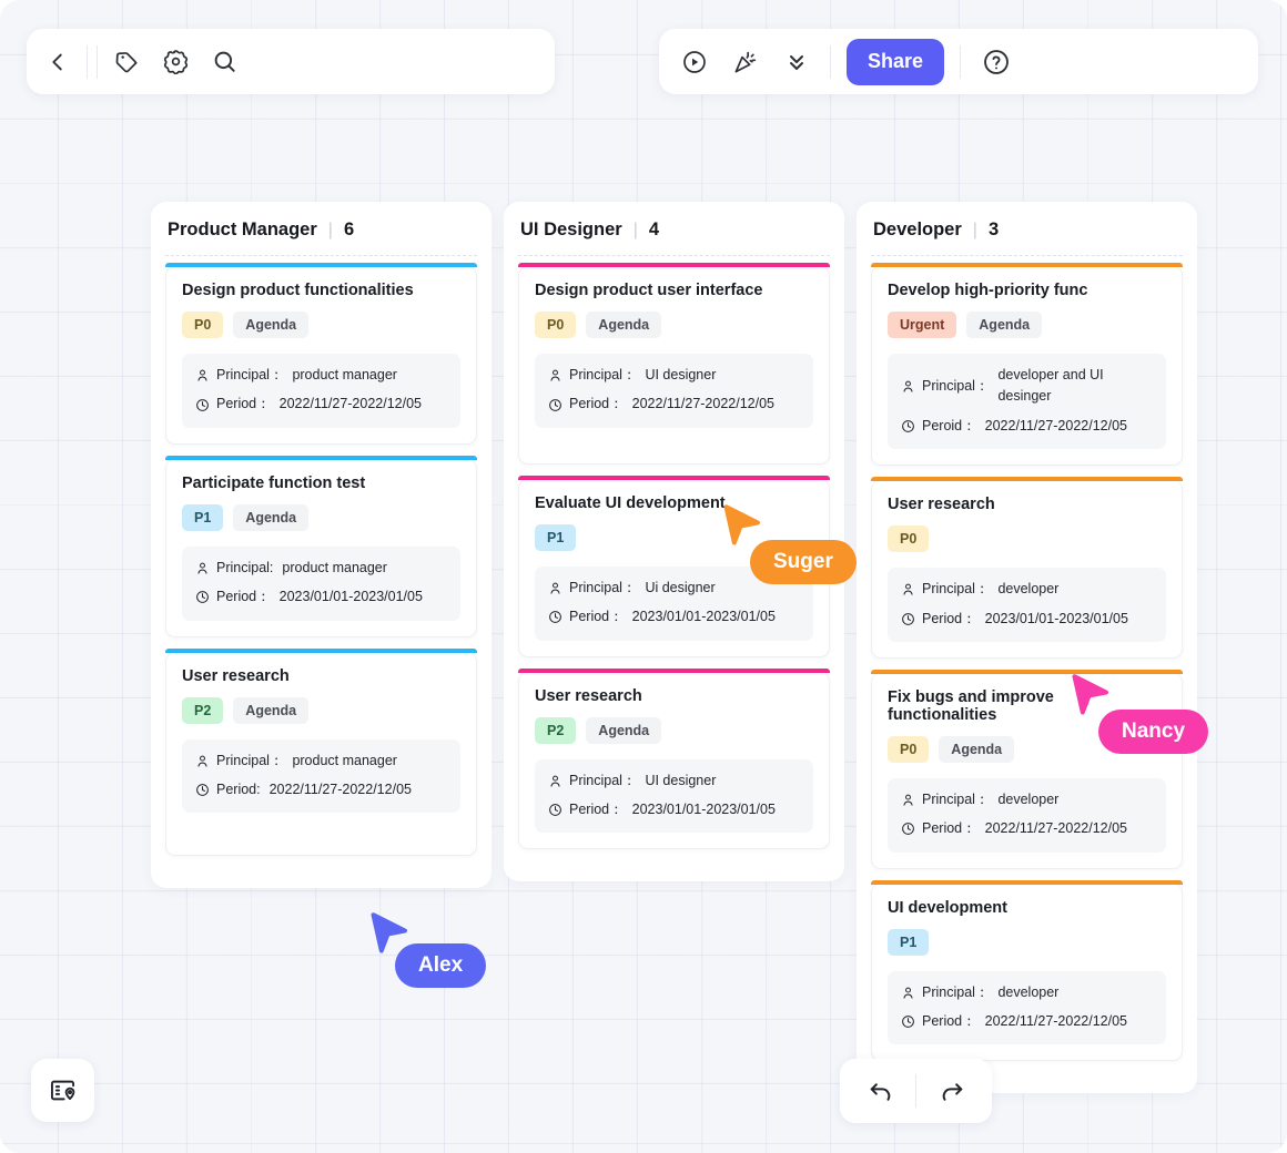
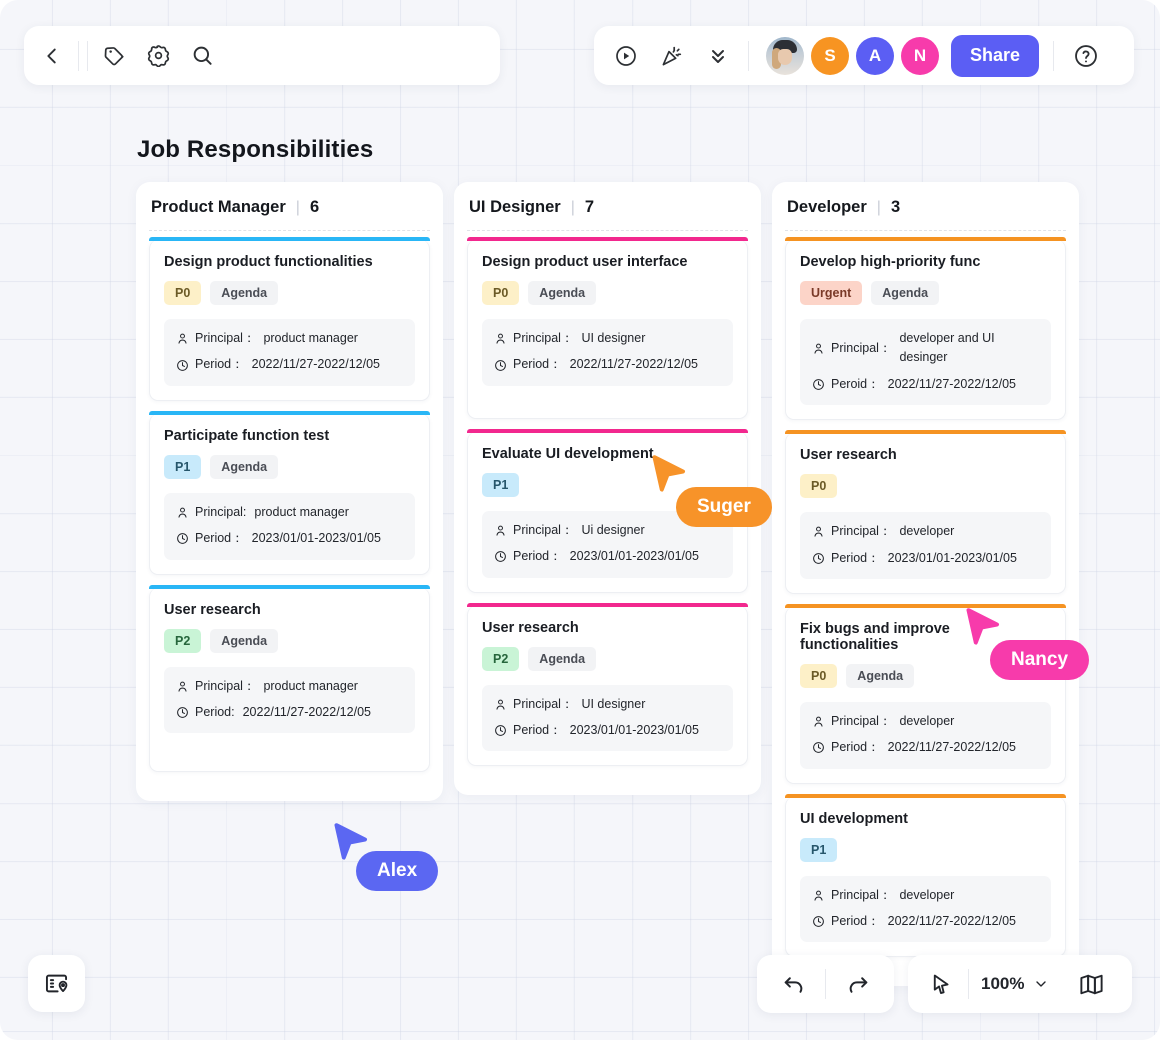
+ S
+ A
+ N
  Share
+ Job Responsibilities
  Product Manager
  |
  6
  Design product functionalities
  P0
  Agenda
  Principal：
  product manager
  Period：
  2022/11/27-2022/12/05
  Participate function test
  P1
  Agenda
  Principal:
  product manager
  Period：
  2023/01/01-2023/01/05
  User research
  P2
  Agenda
  Principal：
  product manager
  Period:
  2022/11/27-2022/12/05
  UI Designer
  |
- 4
+ 7
  Design product user interface
  P0
  Agenda
  Principal：
  UI designer
  Period：
  2022/11/27-2022/12/05
  Evaluate UI development
  P1
  Principal：
  Ui designer
  Period：
  2023/01/01-2023/01/05
  User research
  P2
  Agenda
  Principal：
  UI designer
  Period：
  2023/01/01-2023/01/05
  Developer
  |
  3
  Develop high-priority func
  Urgent
  Agenda
  Principal：
  developer and UI desinger
  Peroid：
  2022/11/27-2022/12/05
  User research
  P0
  Principal：
  developer
  Period：
  2023/01/01-2023/01/05
  Fix bugs and improve functionalities
  P0
  Agenda
  Principal：
  developer
  Period：
  2022/11/27-2022/12/05
  UI development
  P1
  Principal：
  developer
  Period：
  2022/11/27-2022/12/05
  Suger
  Nancy
  Alex
+ 100%
